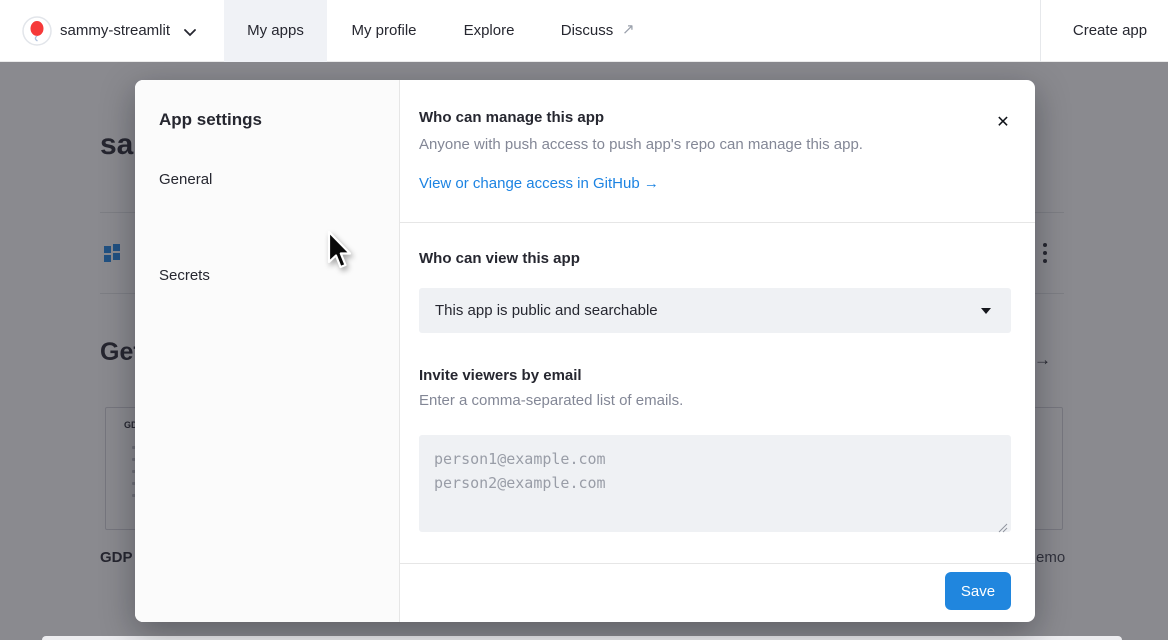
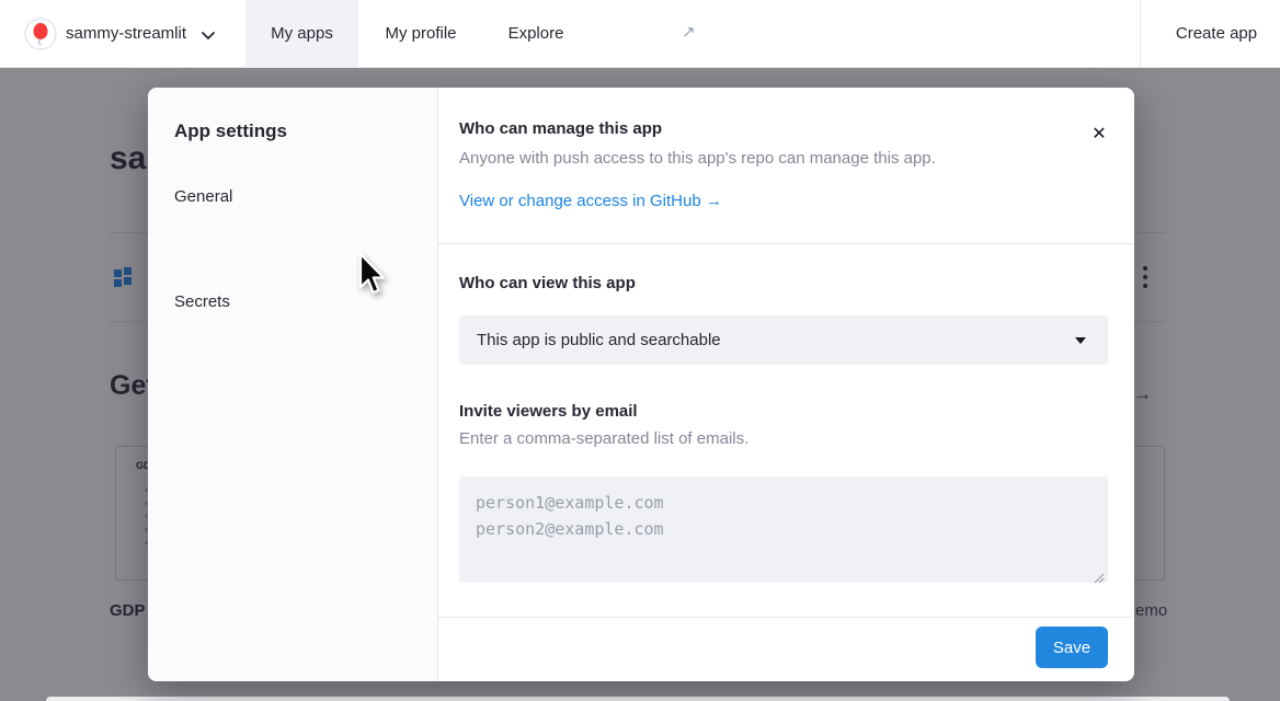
  sa
  →
  GDP
  emo
  sammy-streamlit
  My apps
  My profile
  Explore
- Discuss
  ↗
  Create app
  App settings
  General
  Secrets
  ✕
  Who can manage this app
- Anyone with push access to push app's repo can manage this app.
+ Anyone with push access to this app's repo can manage this app.
  View or change access in GitHub →
  Who can view this app
  This app is public and searchable
  Invite viewers by email
  Enter a comma-separated list of emails.
  person1@example.com
  person2@example.com
  Save
